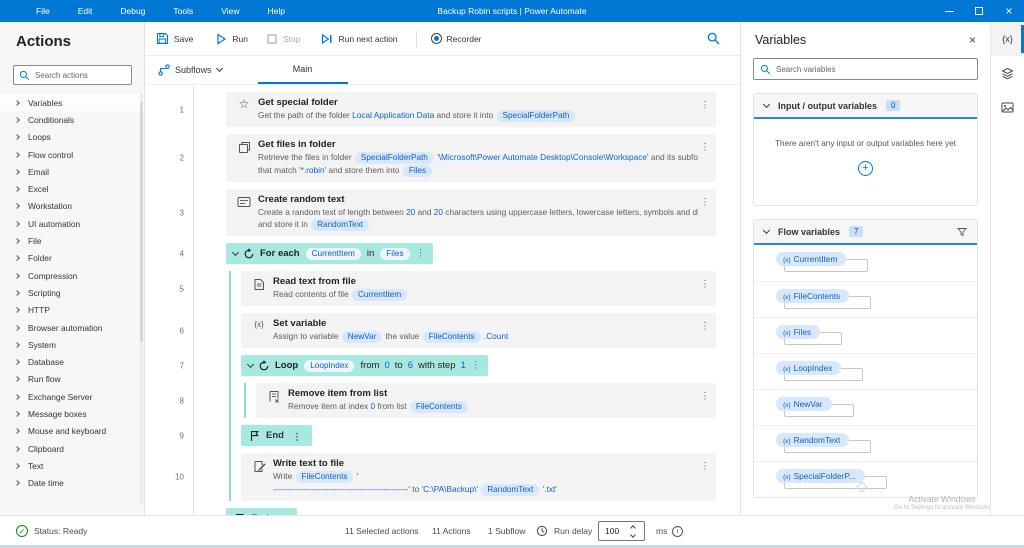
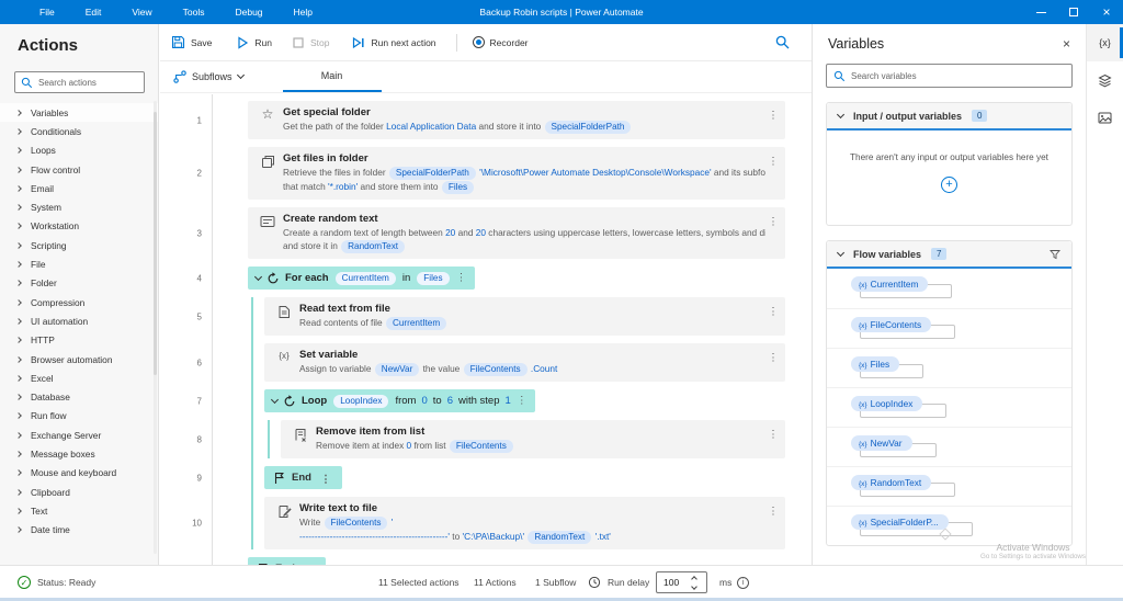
  File
  Edit
- Debug
+ View
  Tools
- View
+ Debug
  Help
  Backup Robin scripts | Power Automate
  ×
  Actions
  Search actions
  Variables
  Conditionals
  Loops
  Flow control
  Email
- Excel
+ System
  Workstation
- UI automation
+ Scripting
  File
  Folder
  Compression
- Scripting
+ UI automation
  HTTP
  Browser automation
- System
+ Excel
  Database
  Run flow
  Exchange Server
  Message boxes
  Mouse and keyboard
  Clipboard
  Text
  Date time
  Save
  Run
  Stop
  Run next action
  Recorder
  Subflows
  Main
  1
  2
  3
  4
  5
  6
  7
  8
  9
  10
  ☆
  Get special folder
  Get the path of the folder Local Application Data and store it into SpecialFolderPath
  ⋮
  Get files in folder
  Retrieve the files in folder SpecialFolderPath '\Microsoft\Power Automate Desktop\Console\Workspace' and its subfo
  that match '*.robin' and store them into Files
  ⋮
  Create random text
  Create a random text of length between 20 and 20 characters using uppercase letters, lowercase letters, symbols and d
  and store it in RandomText
  ⋮
  For each
  CurrentItem
  in
  Files
  ⋮
  Read text from file
  Read contents of file CurrentItem
  ⋮
  {x}
  Set variable
  Assign to variable NewVar the value FileContents .Count
  ⋮
  Loop
  LoopIndex
  from
  0
  to
  6
  with step
  1
  ⋮
  Remove item from list
  Remove item at index 0 from list FileContents
  ⋮
  End
  ⋮
  Write text to file
  Write FileContents '
  -------------------------------------------------' to 'C:\PA\Backup\' RandomText '.txt'
  ⋮
  Variables
  ×
  Search variables
  Input / output variables
  0
  There aren't any input or output variables here yet
  +
  Flow variables
  7
  CurrentItem
  FileContents
  LoopIndex
  RandomText
  SpecialFolderP...
  {x}
  ✓
  Status: Ready
  11 Selected actions
  11 Actions
  1 Subflow
  Run delay
  100
  ms
  Activate Windows
